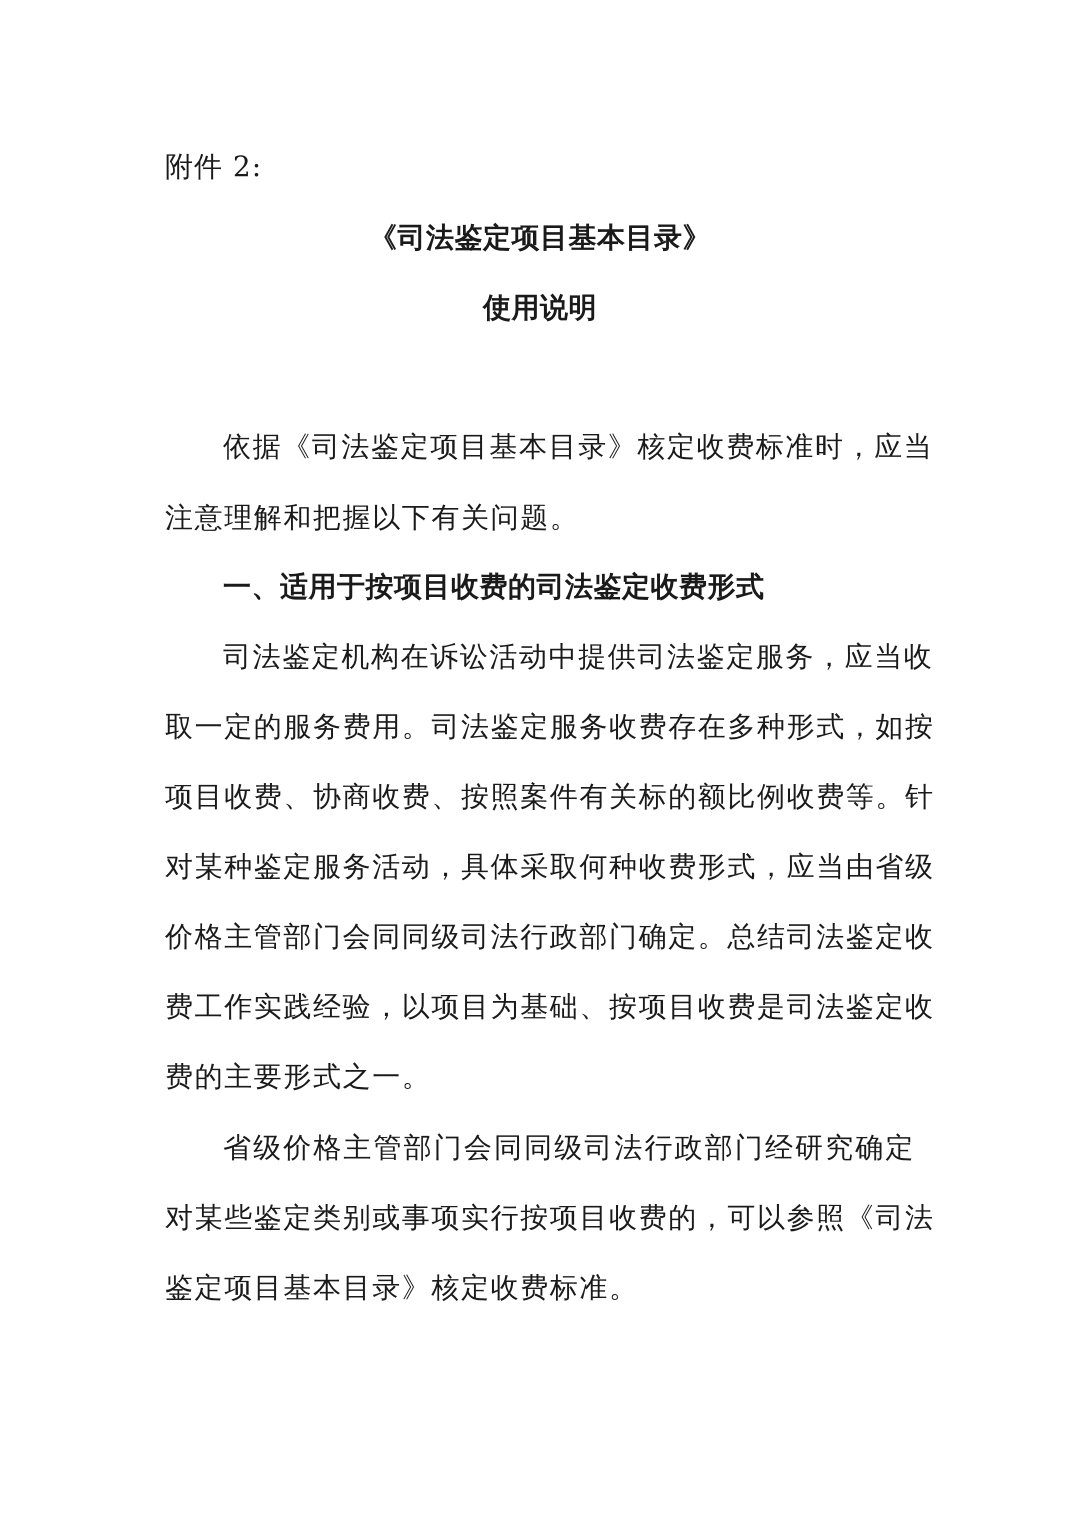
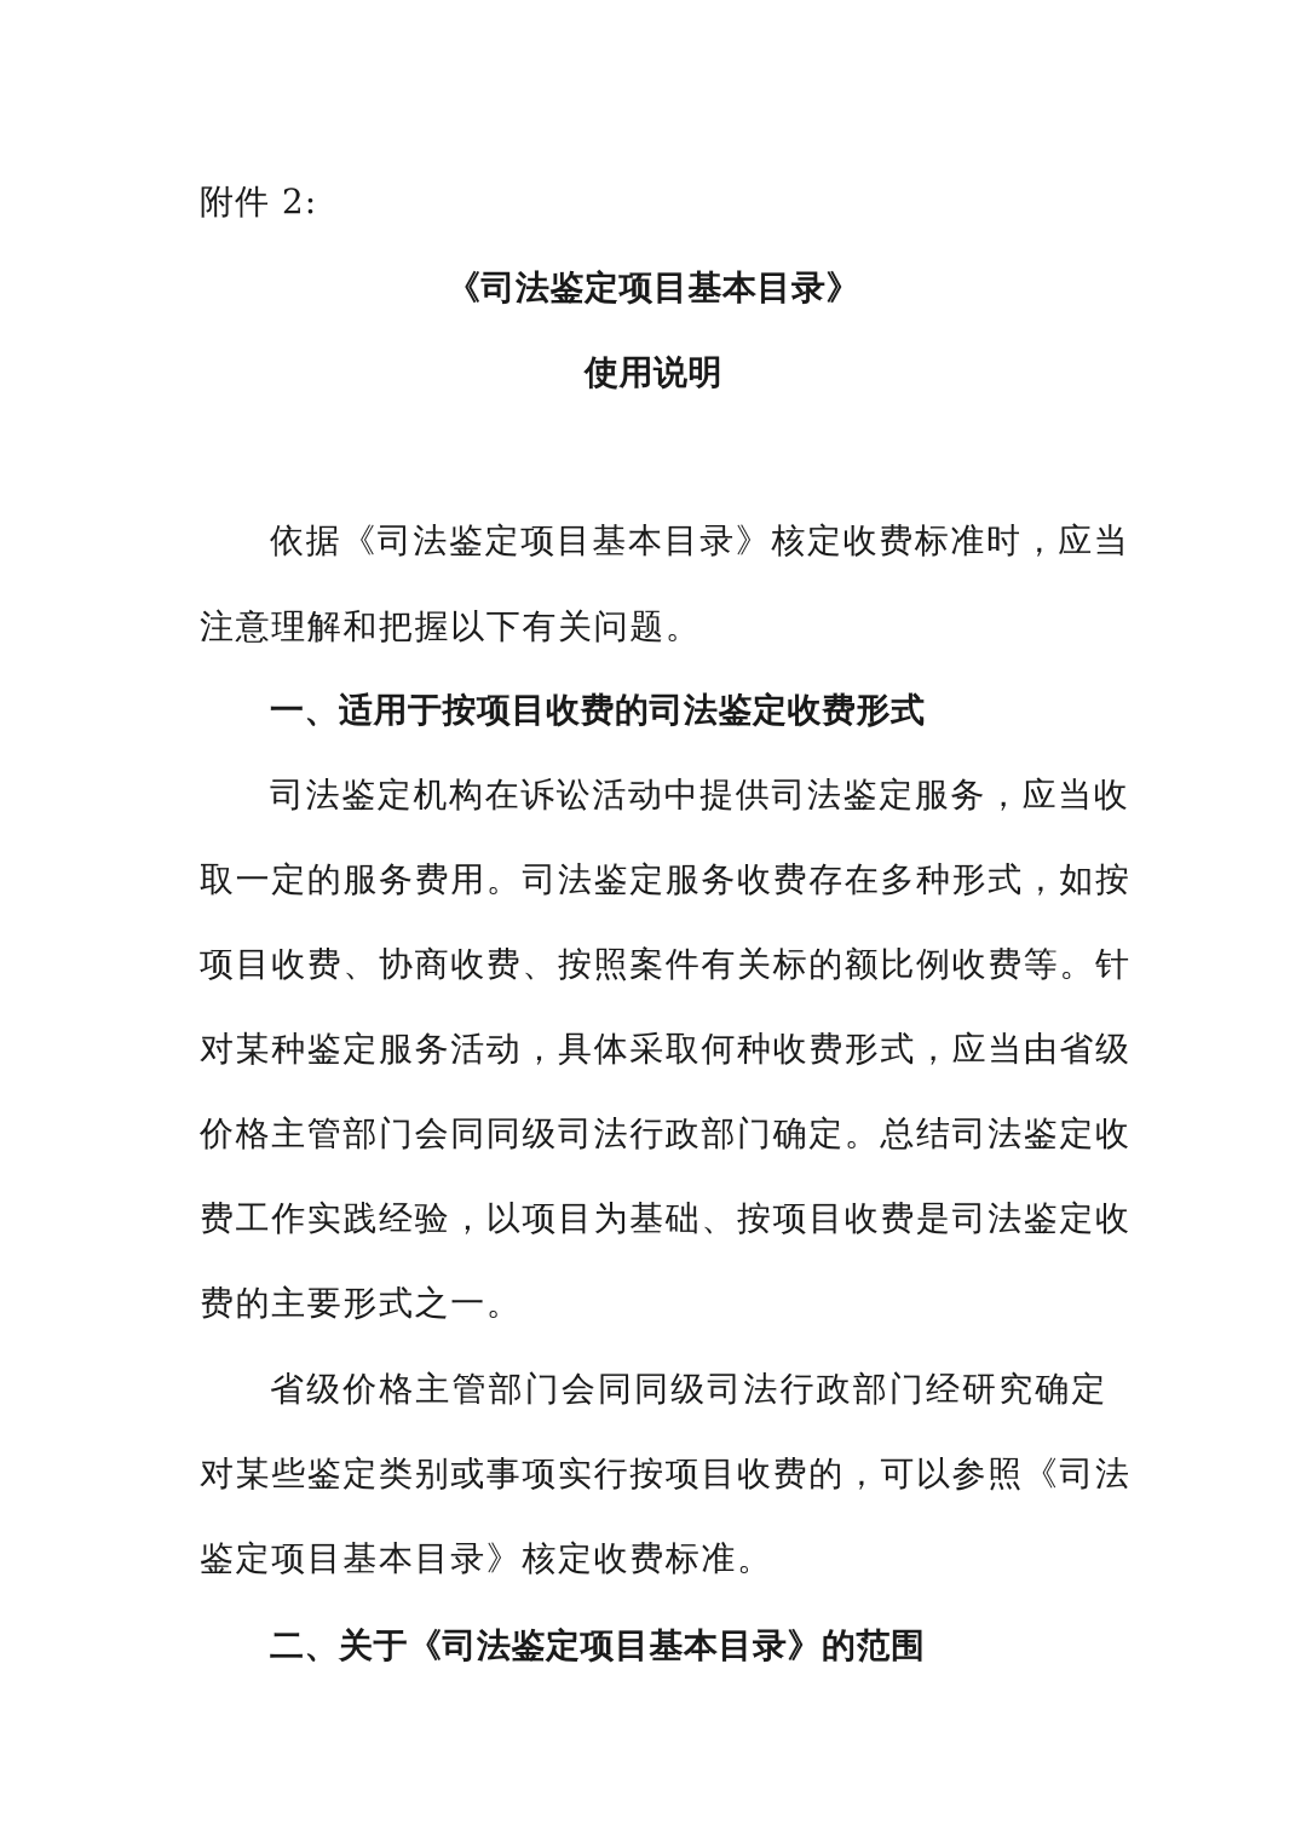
  附件 2:
  《司法鉴定项目基本目录》
  使用说明
  依据《司法鉴定项目基本目录》核定收费标准时，应当
  注意理解和把握以下有关问题。
  一、适用于按项目收费的司法鉴定收费形式
  司法鉴定机构在诉讼活动中提供司法鉴定服务，应当收
  取一定的服务费用。司法鉴定服务收费存在多种形式，如按
  项目收费、协商收费、按照案件有关标的额比例收费等。针
  对某种鉴定服务活动，具体采取何种收费形式，应当由省级
  价格主管部门会同同级司法行政部门确定。总结司法鉴定收
  费工作实践经验，以项目为基础、按项目收费是司法鉴定收
  费的主要形式之一。
  省级价格主管部门会同同级司法行政部门经研究确定
  对某些鉴定类别或事项实行按项目收费的，可以参照《司法
  鉴定项目基本目录》核定收费标准。
+ 二、关于《司法鉴定项目基本目录》的范围
